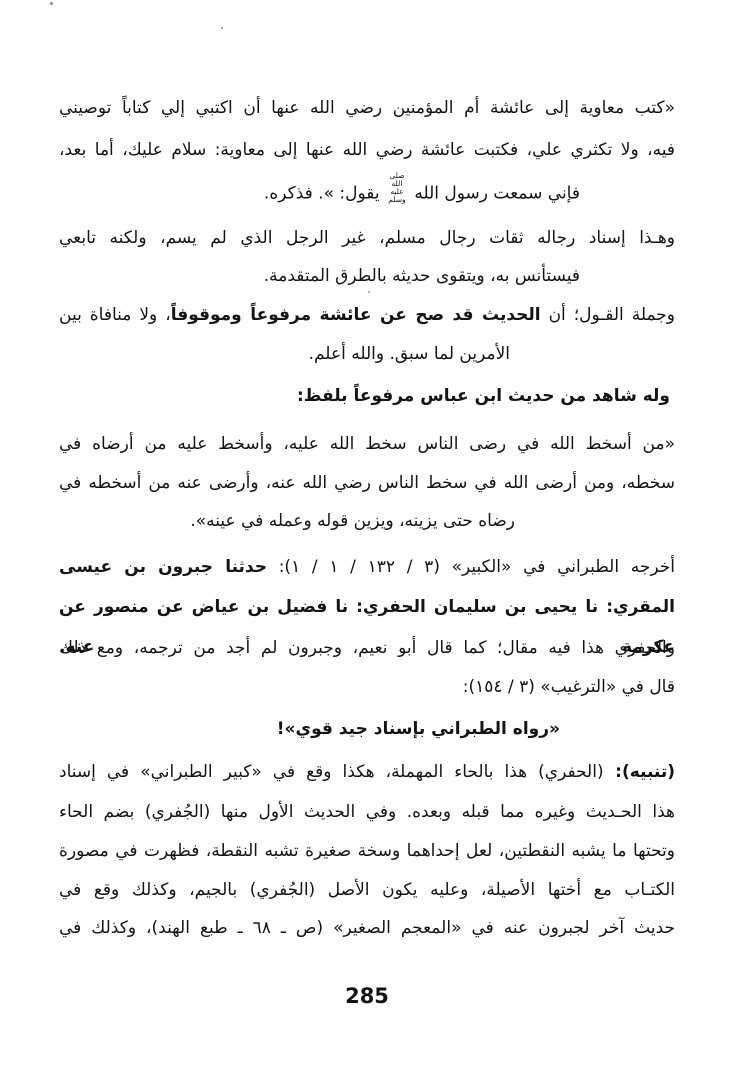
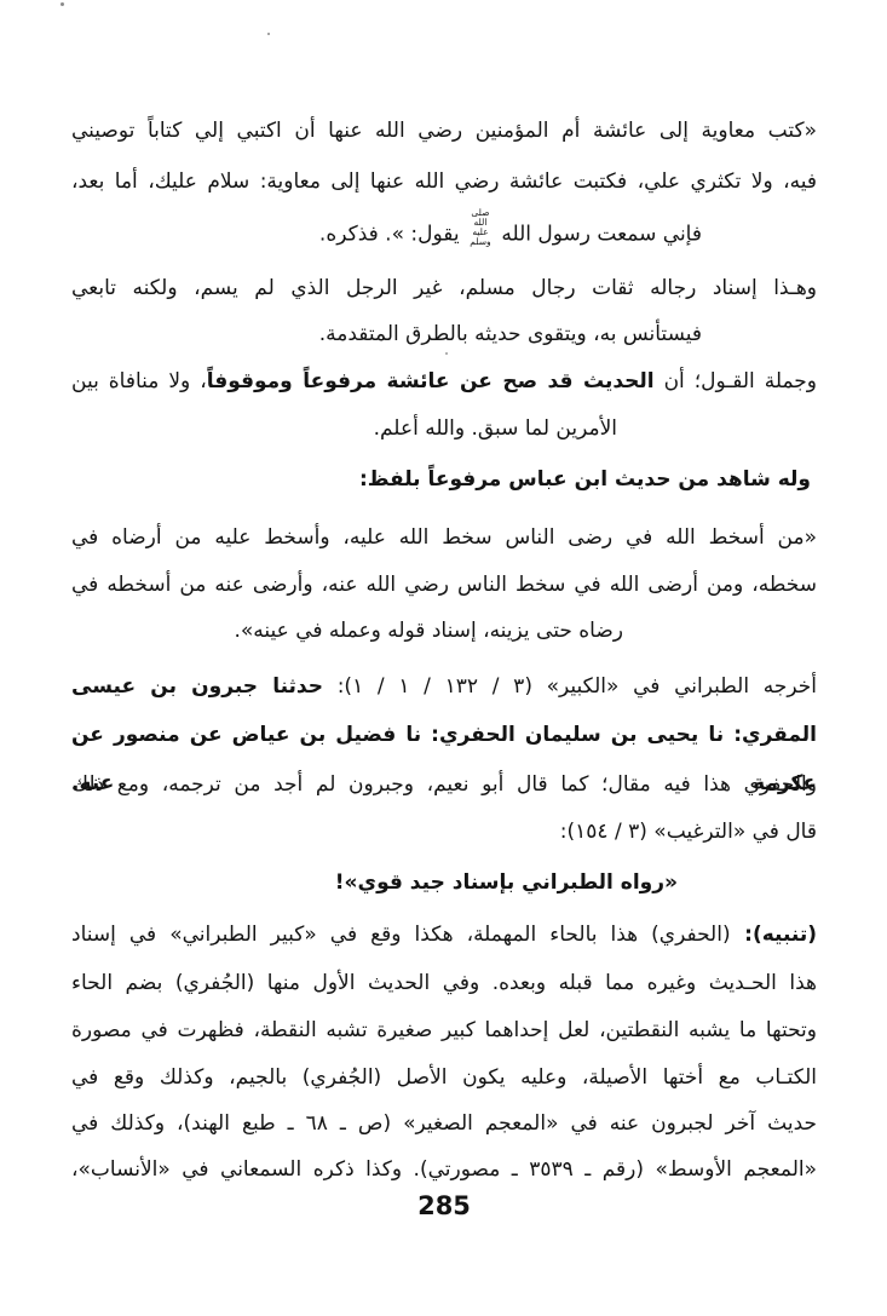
  «كتب معاوية إلى عائشة أم المؤمنين رضي الله عنها أن اكتبي إلي كتاباً توصيني
  فيه، ولا تكثري علي، فكتبت عائشة رضي الله عنها إلى معاوية: سلام عليك، أما بعد،
  فإني سمعت رسول الله صلى الله عليه وسلم يقول: ». فذكره.
  وهـذا إسناد رجاله ثقات رجال مسلم، غير الرجل الذي لم يسم، ولكنه تابعي
  فيستأنس به، ويتقوى حديثه بالطرق المتقدمة.
  وجملة القـول؛ أن الحديث قد صح عن عائشة مرفوعاً وموقوفاً، ولا منافاة بين
  الأمرين لما سبق. والله أعلم.
  وله شاهد من حديث ابن عباس مرفوعاً بلفظ:
  «من أسخط الله في رضى الناس سخط الله عليه، وأسخط عليه من أرضاه في
  سخطه، ومن أرضى الله في سخط الناس رضي الله عنه، وأرضى عنه من أسخطه في
- رضاه حتى يزينه، ويزين قوله وعمله في عينه».
+ رضاه حتى يزينه، إسناد قوله وعمله في عينه».
  أخرجه الطبراني في «الكبير» (٣ / ١٣٢ / ١ / ١): حدثنا جبرون بن عيسى
  المقري: نا يحيى بن سليمان الحفري: نا فضيل بن عياض عن منصور عن عكرمة عنه.
  والحفري هذا فيه مقال؛ كما قال أبو نعيم، وجبرون لم أجد من ترجمه، ومع ذلك
  قال في «الترغيب» (٣ / ١٥٤):
  «رواه الطبراني بإسناد جيد قوي»!
  (تنبيه): (الحفري) هذا بالحاء المهملة، هكذا وقع في «كبير الطبراني» في إسناد
  هذا الحـديث وغيره مما قبله وبعده. وفي الحديث الأول منها (الجُفري) بضم الحاء
- وتحتها ما يشبه النقطتين، لعل إحداهما وسخة صغيرة تشبه النقطة، فظهرت في مصورة
+ وتحتها ما يشبه النقطتين، لعل إحداهما كبير صغيرة تشبه النقطة، فظهرت في مصورة
  الكتـاب مع أختها الأصيلة، وعليه يكون الأصل (الجُفري) بالجيم، وكذلك وقع في
  حديث آخر لجبرون عنه في «المعجم الصغير» (ص ـ ٦٨ ـ طبع الهند)، وكذلك في
+ «المعجم الأوسط» (رقم ـ ٣٥٣٩ ـ مصورتي). وكذا ذكره السمعاني في «الأنساب»،
  285
